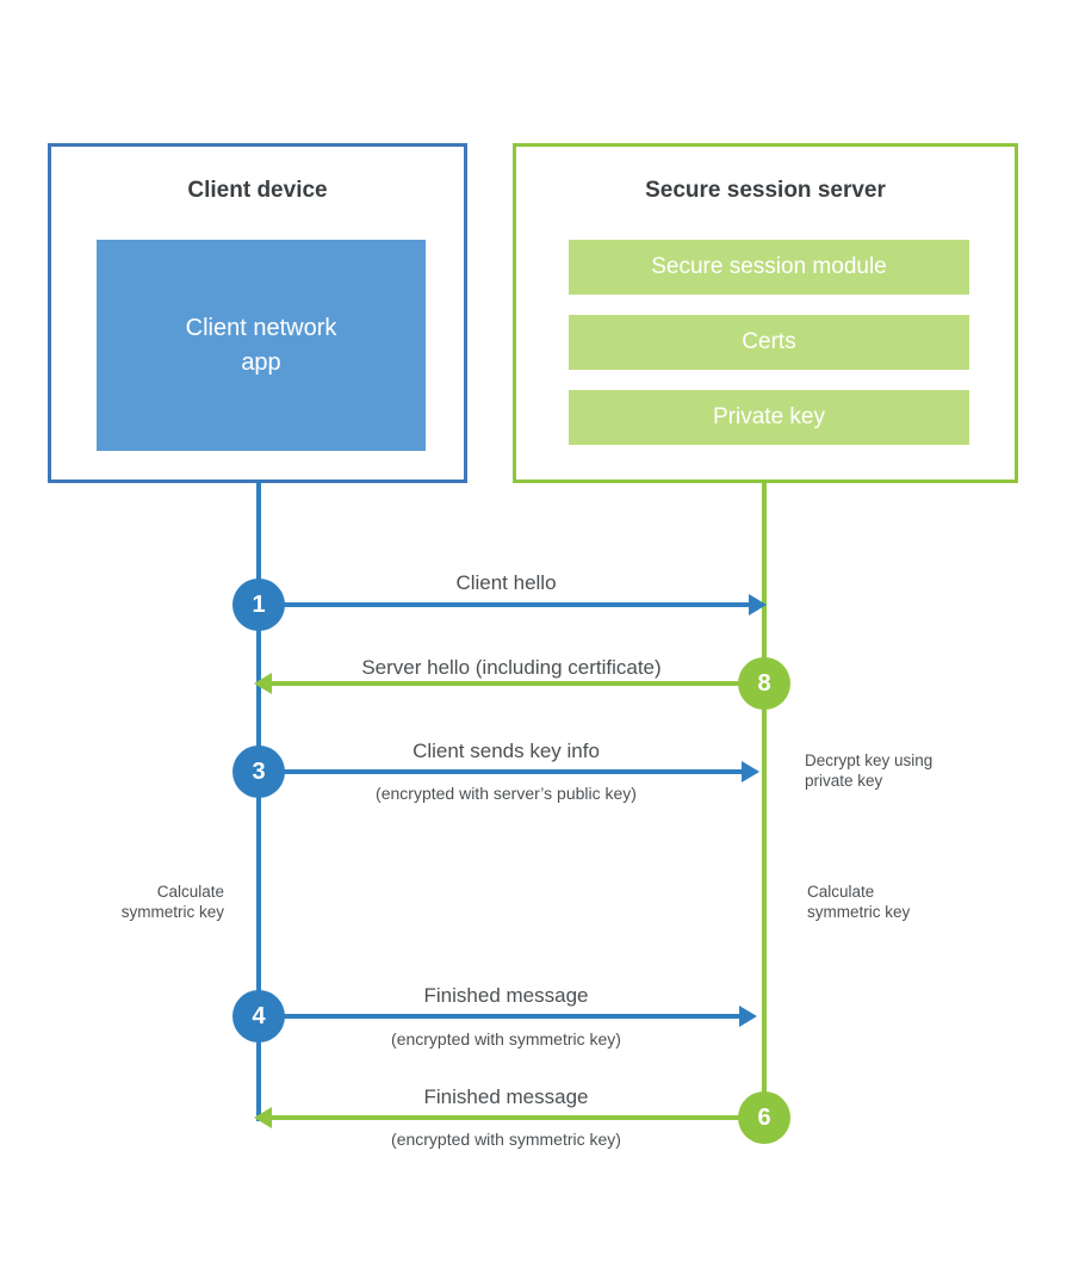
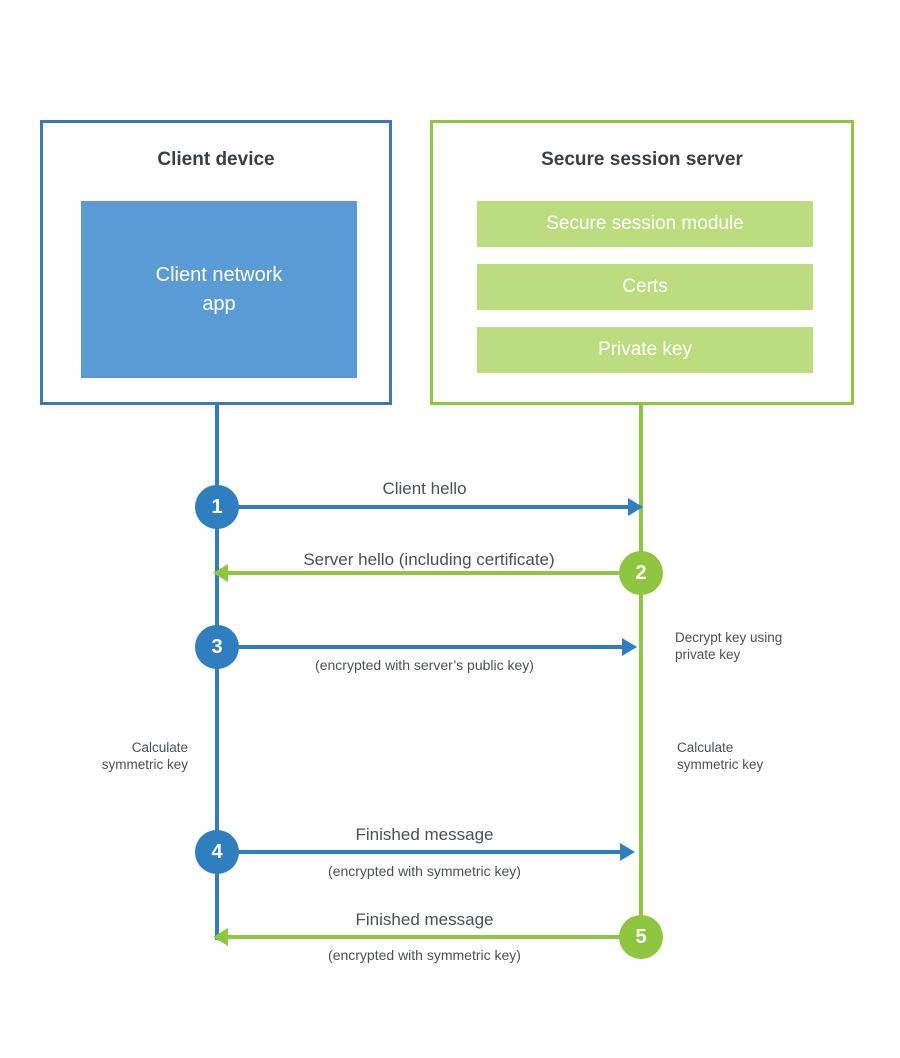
  Client device
  Client network
  app
  Secure session server
  Secure session module
  Certs
  Private key
  Client hello
  1
  Server hello (including certificate)
- 8
+ 2
- Client sends key info
  (encrypted with server’s public key)
  3
  Decrypt key using
  private key
  Calculate
  symmetric key
  Calculate
  symmetric key
  Finished message
  (encrypted with symmetric key)
  4
  Finished message
  (encrypted with symmetric key)
- 6
+ 5
